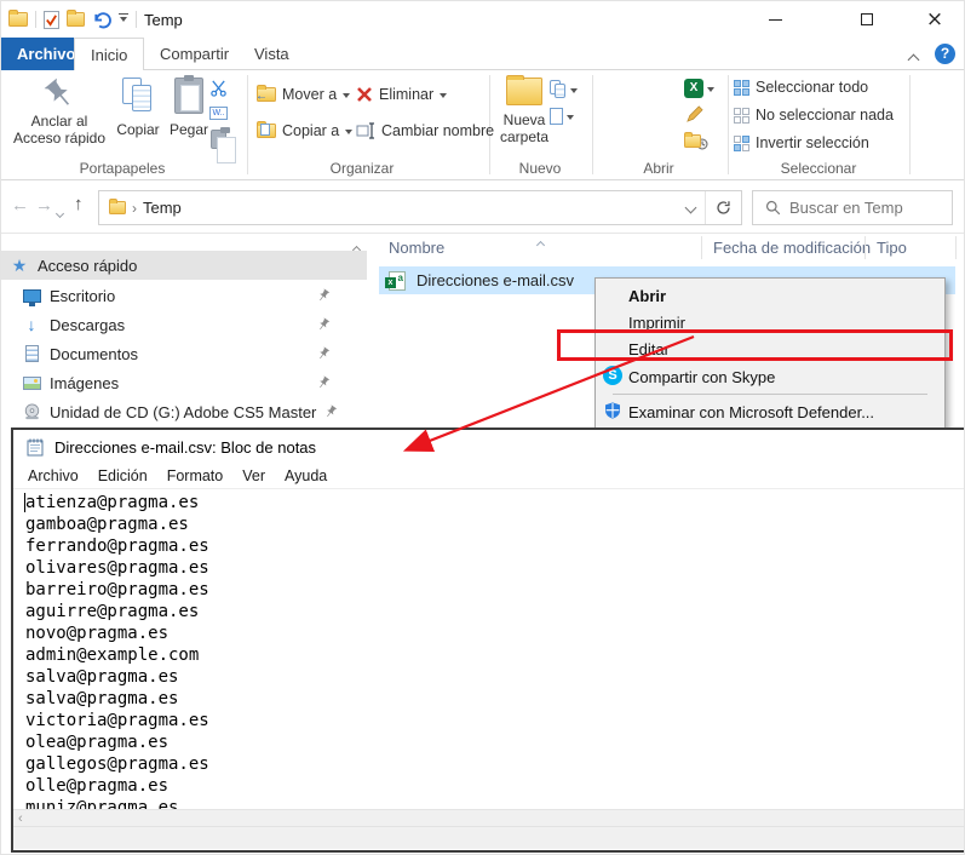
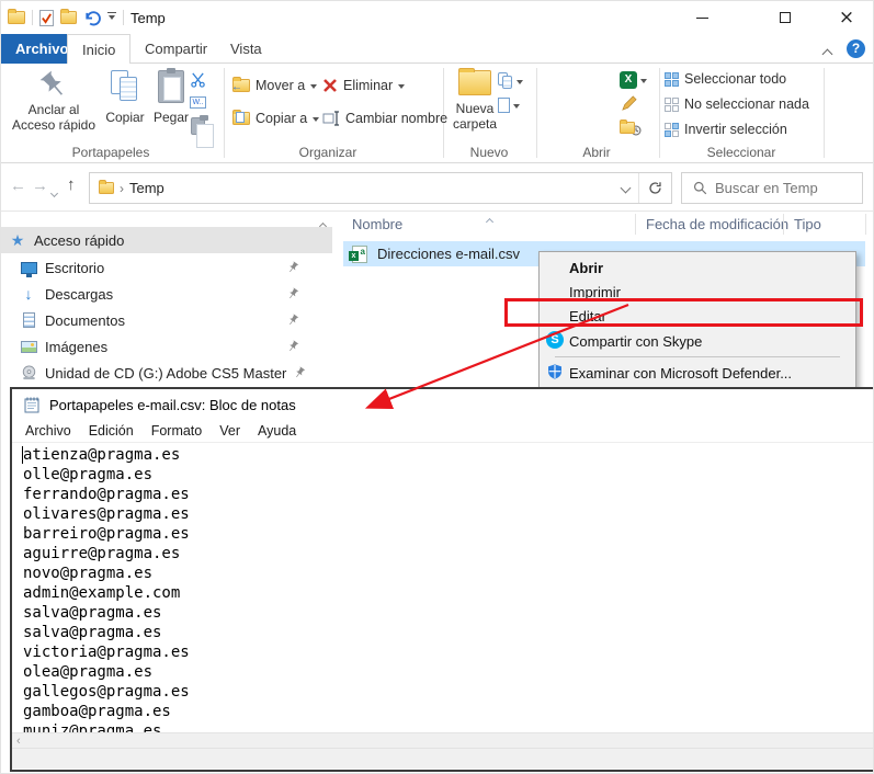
  Temp
  ×
  Archivo
  Inicio
  Compartir
  Vista
  ?
  Anclar al
  Acceso rápido
  Copiar
  Pegar
  Portapapeles
  ←
  Mover a
  Copiar a
  Eliminar
  Cambiar nombre
  Organizar
  Nueva
  carpeta
  Nuevo
  Abrir
  Seleccionar todo
  No seleccionar nada
  Invertir selección
  Seleccionar
  ←
  →
  ↑
  ›
  Temp
  Buscar en Temp
  ★
  Acceso rápido
  Escritorio
  ↓
  Descargas
  Documentos
  Imágenes
  Unidad de CD (G:) Adobe CS5 Master
  Nombre
  Fecha de modificación
  Tipo
  Direcciones e-mail.csv
  Abrir
  Imprimir
  Editr
  Compartir con Skype
  Examinar con Microsoft Defender...
- Direcciones e-mail.csv: Bloc de notas
+ Portapapeles e-mail.csv: Bloc de notas
  Archivo
  Edición
  Formato
  Ver
  Ayuda
  atienza@pragma.es
- gamboa@pragma.es
+ olle@pragma.es
  ferrando@pragma.es
  olivares@pragma.es
  barreiro@pragma.es
  aguirre@pragma.es
  novo@pragma.es
  admin@example.com
  salva@pragma.es
  salva@pragma.es
  victoria@pragma.es
  olea@pragma.es
  gallegos@pragma.es
- olle@pragma.es
+ gamboa@pragma.es
  muniz@pragma.es
  ‹
